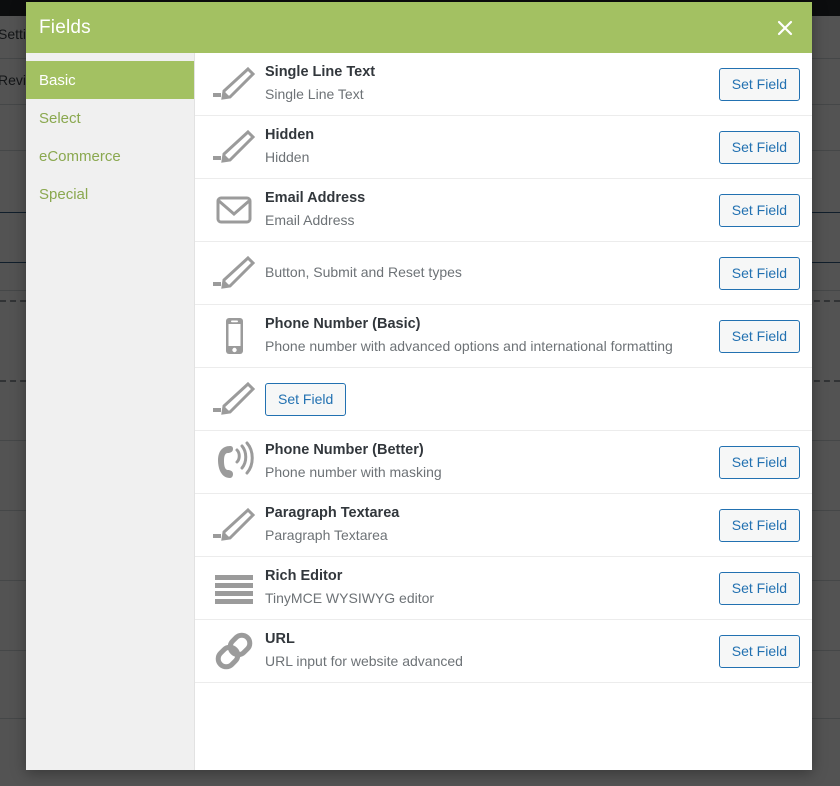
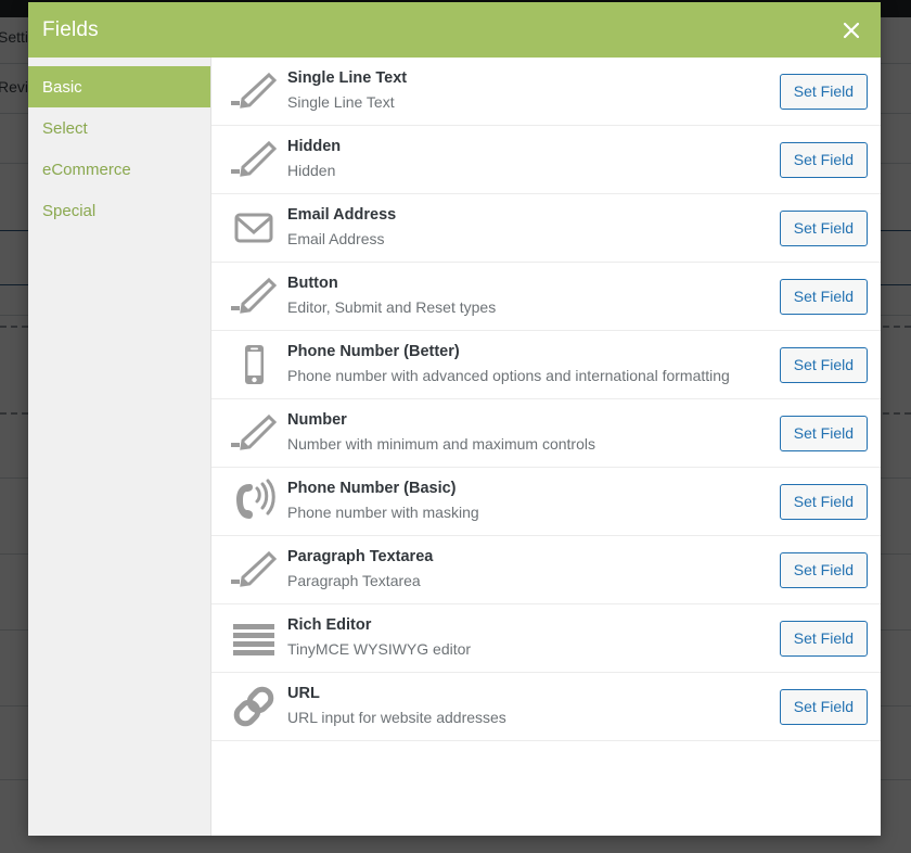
  Fields
  Basic
  Select
  eCommerce
  Special
  Single Line Text
  Single Line Text
  Set Field
  Hidden
  Hidden
  Set Field
  Email Address
  Email Address
  Set Field
+ Button
- Button, Submit and Reset types
+ Editor, Submit and Reset types
  Set Field
- Phone Number (Basic)
+ Phone Number (Better)
  Phone number with advanced options and international formatting
  Set Field
+ Number
+ Number with minimum and maximum controls
  Set Field
- Phone Number (Better)
+ Phone Number (Basic)
  Phone number with masking
  Set Field
  Paragraph Textarea
  Paragraph Textarea
  Set Field
  Rich Editor
  TinyMCE WYSIWYG editor
  Set Field
  URL
- URL input for website advanced
+ URL input for website addresses
  Set Field
